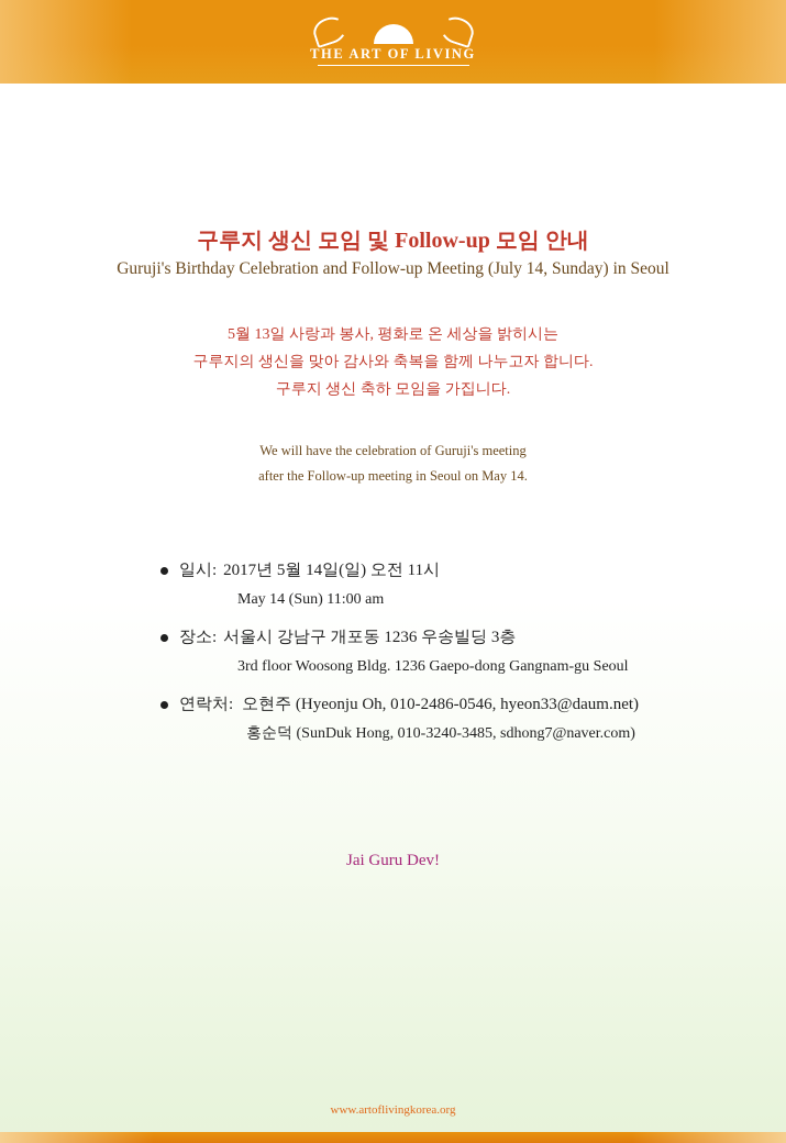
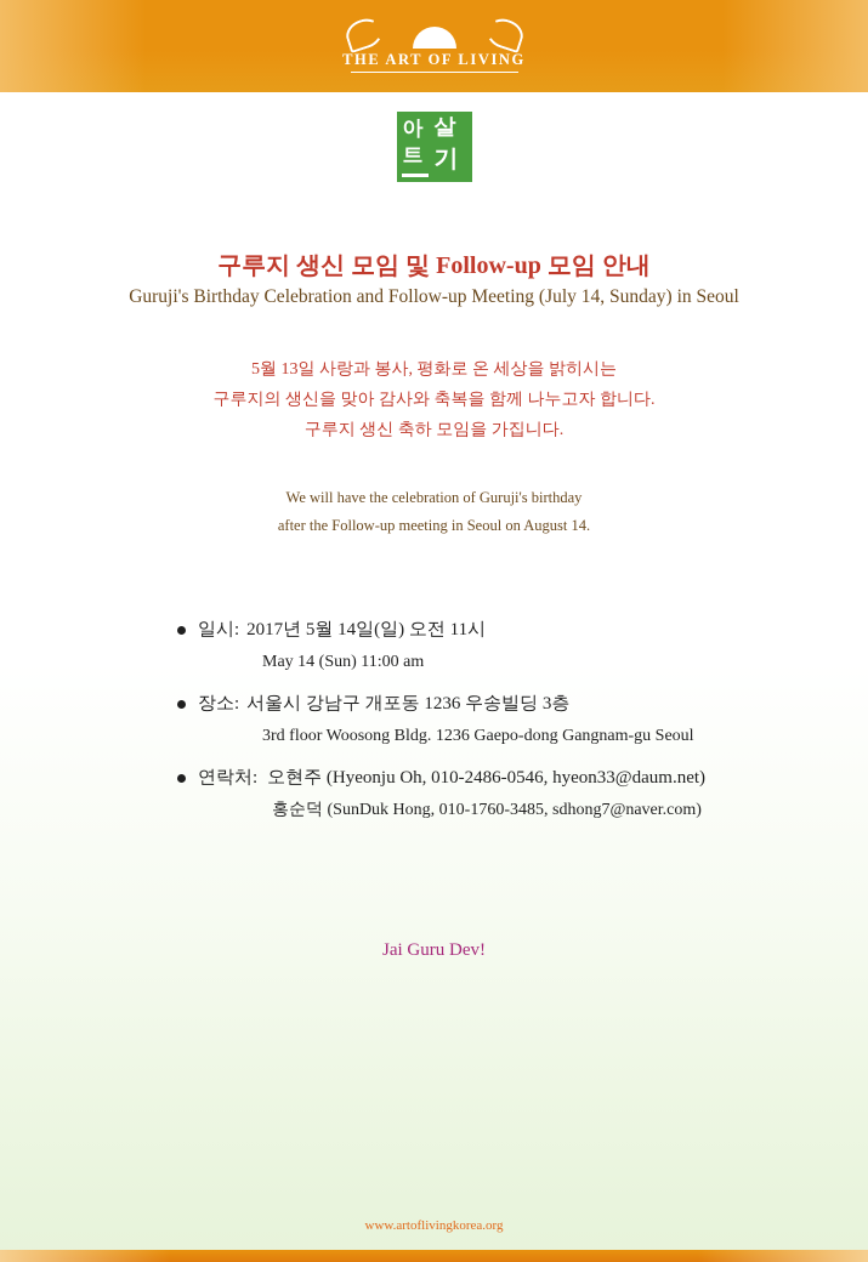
  THE ART OF LIVING
+ 아
+ 살
+ 트
+ 기
  구루지 생신 모임 및 Follow-up 모임 안내
  Guruji's Birthday Celebration and Follow-up Meeting (July 14, Sunday) in Seoul
  5월 13일 사랑과 봉사, 평화로 온 세상을 밝히시는
  구루지의 생신을 맞아 감사와 축복을 함께 나누고자 합니다.
  구루지 생신 축하 모임을 가집니다.
- We will have the celebration of Guruji's meeting
+ We will have the celebration of Guruji's birthday
- after the Follow-up meeting in Seoul on May 14.
+ after the Follow-up meeting in Seoul on August 14.
  일시:
  2017년 5월 14일(일) 오전 11시
  May 14 (Sun) 11:00 am
  장소:
  서울시 강남구 개포동 1236 우송빌딩 3층
  3rd floor Woosong Bldg. 1236 Gaepo-dong Gangnam-gu Seoul
  연락처:
  오현주 (Hyeonju Oh, 010-2486-0546, hyeon33@daum.net)
- 홍순덕 (SunDuk Hong, 010-3240-3485, sdhong7@naver.com)
+ 홍순덕 (SunDuk Hong, 010-1760-3485, sdhong7@naver.com)
  Jai Guru Dev!
  www.artoflivingkorea.org
